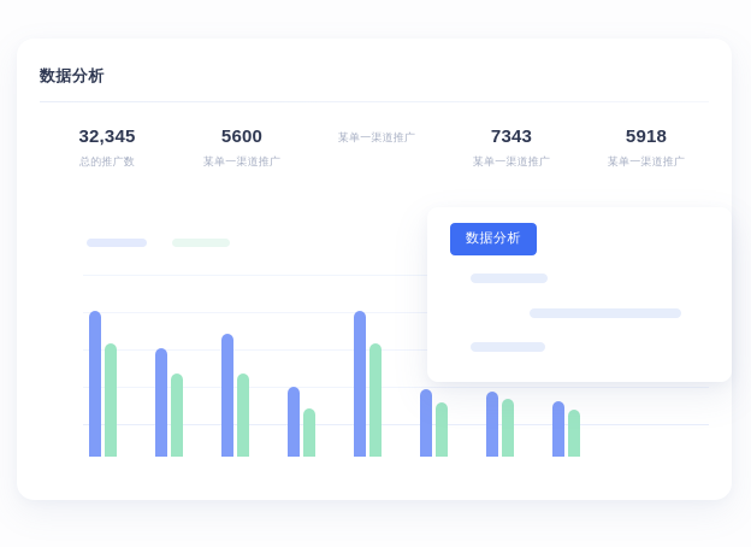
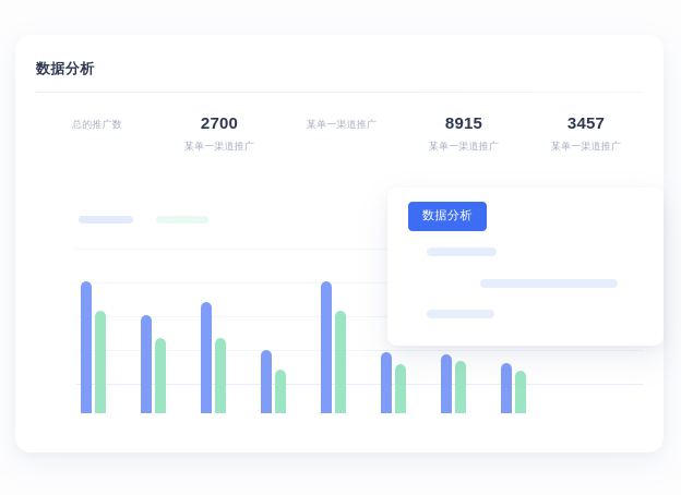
  数据分析
- 32,345
  总的推广数
- 5600
+ 2700
  某单一渠道推广
  某单一渠道推广
- 7343
+ 8915
  某单一渠道推广
- 5918
+ 3457
  某单一渠道推广
  数据分析
